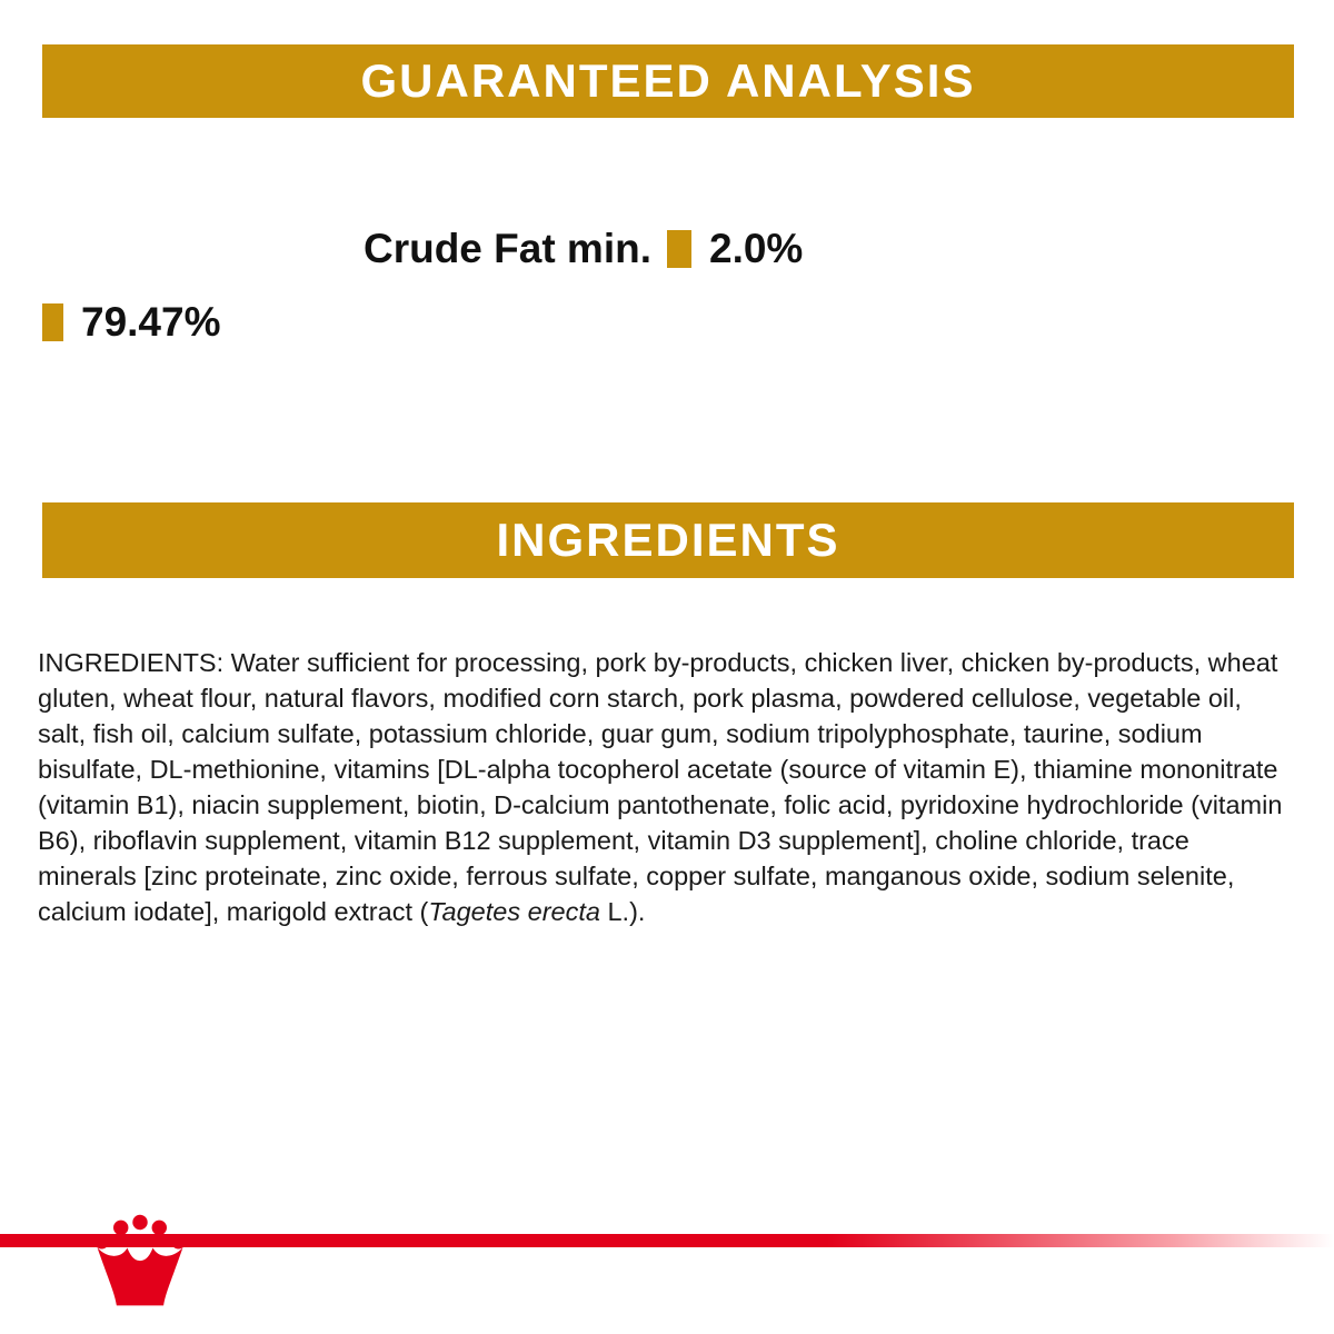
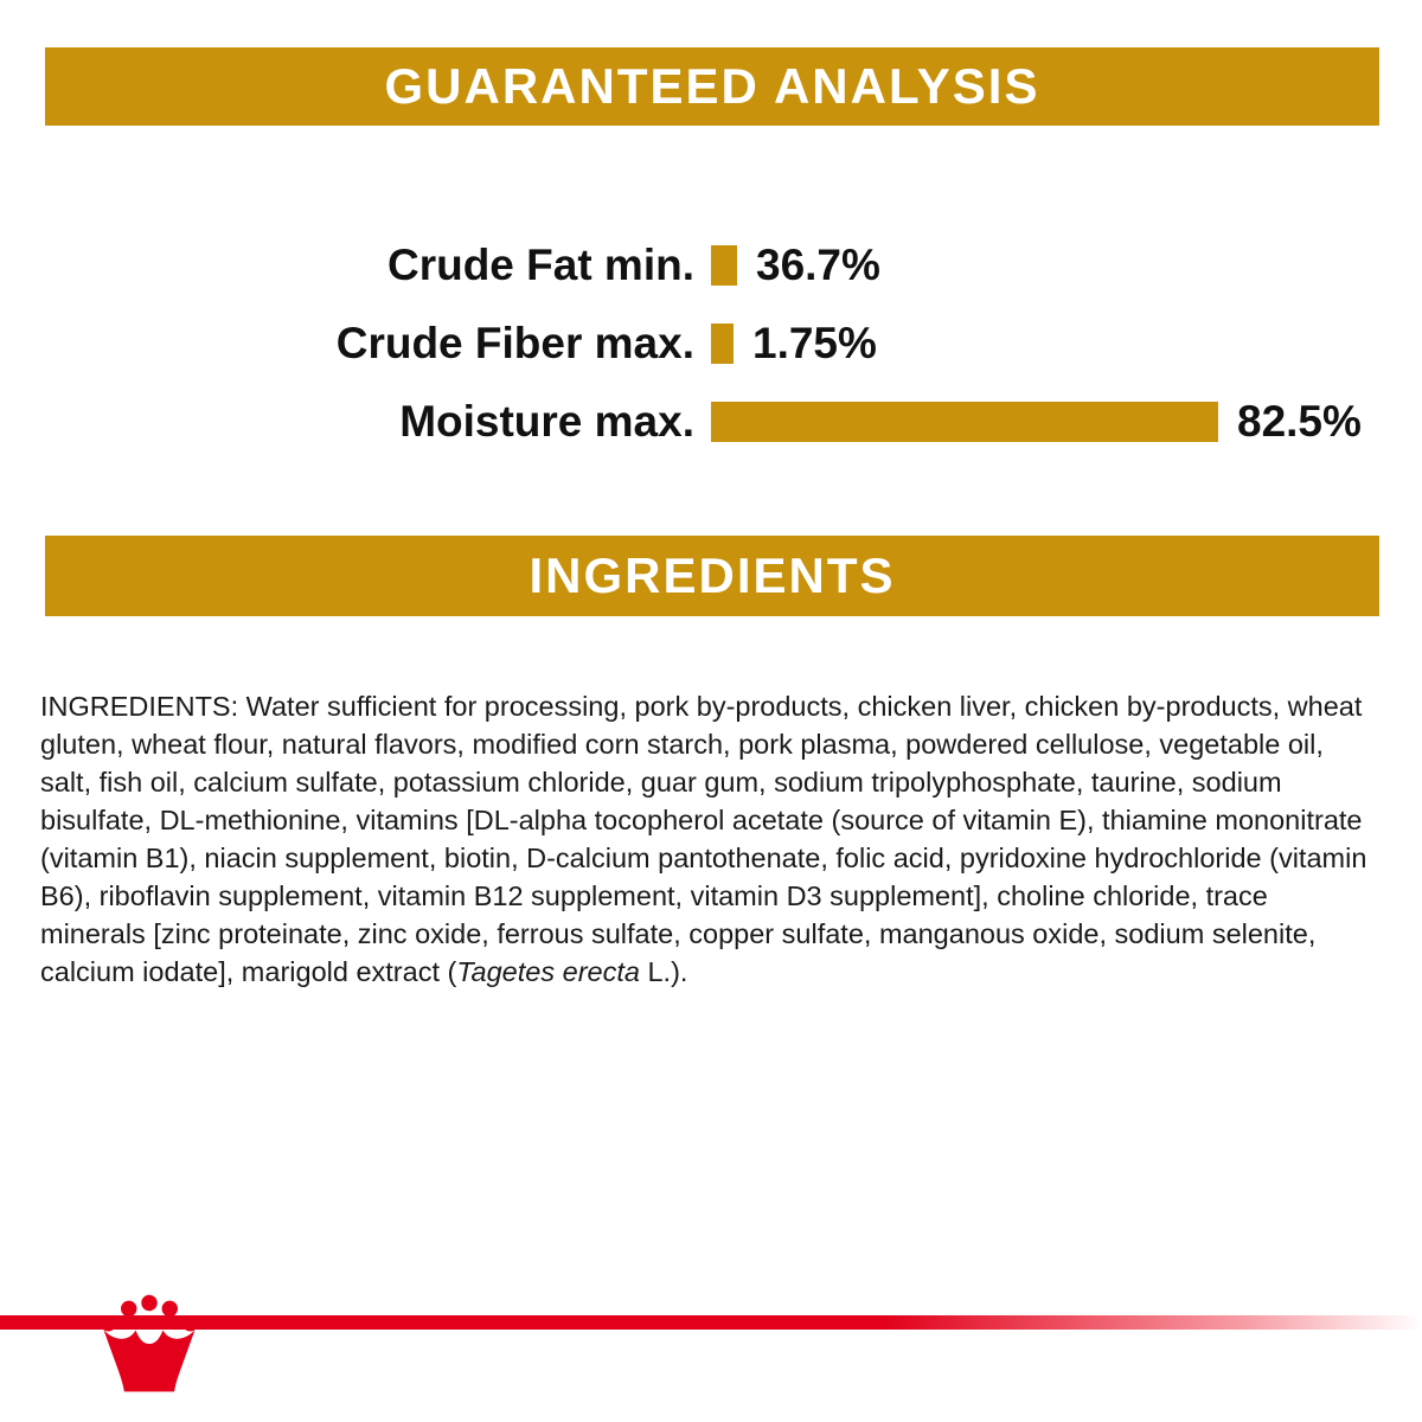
  GUARANTEED ANALYSIS
  Crude Fat min.
- 2.0%
+ 36.7%
+ Crude Fiber max.
- 79.47%
+ 1.75%
+ Moisture max.
+ 82.5%
  INGREDIENTS
  INGREDIENTS: Water sufficient for processing, pork by-products, chicken liver, chicken by-products, wheat gluten, wheat flour, natural flavors, modified corn starch, pork plasma, powdered cellulose, vegetable oil, salt, fish oil, calcium sulfate, potassium chloride, guar gum, sodium tripolyphosphate, taurine, sodium bisulfate, DL-methionine, vitamins [DL-alpha tocopherol acetate (source of vitamin E), thiamine mononitrate (vitamin B1), niacin supplement, biotin, D-calcium pantothenate, folic acid, pyridoxine hydrochloride (vitamin B6), riboflavin supplement, vitamin B12 supplement, vitamin D3 supplement], choline chloride, trace minerals [zinc proteinate, zinc oxide, ferrous sulfate, copper sulfate, manganous oxide, sodium selenite, calcium iodate], marigold extract (Tagetes erecta L.).
